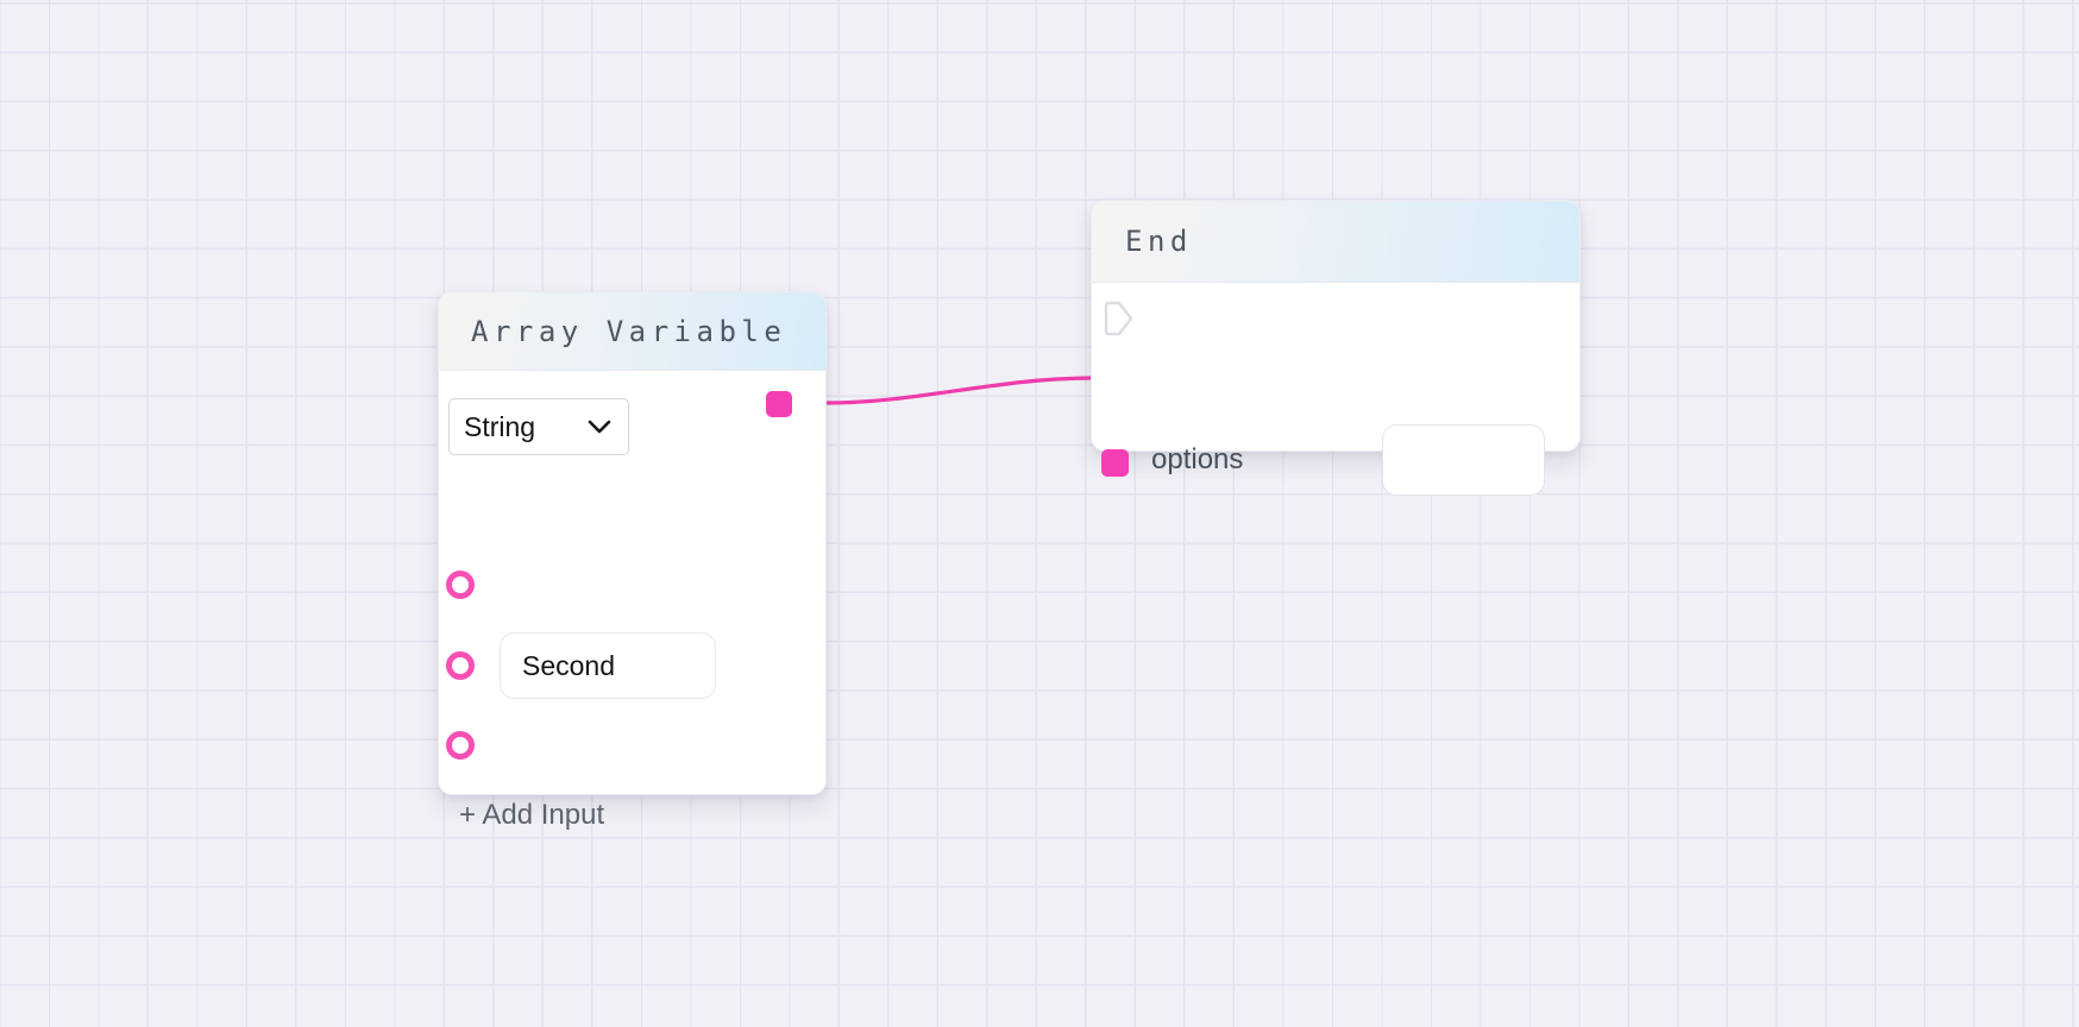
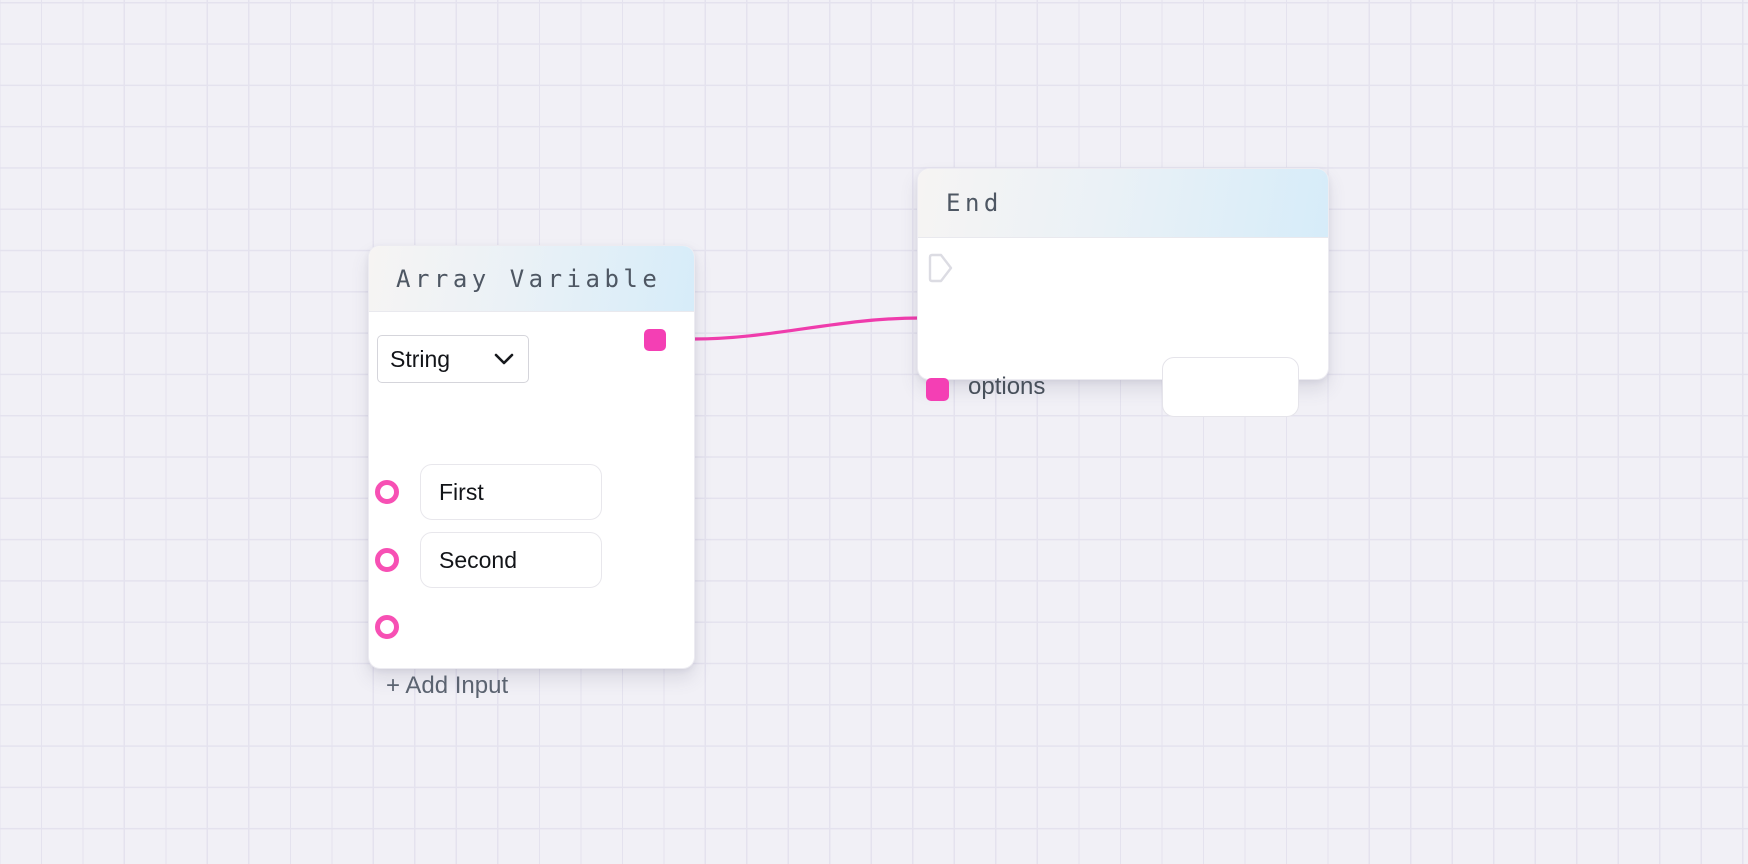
  Array Variable
  String
+ First
  Second
  + Add Input
  End
  options
